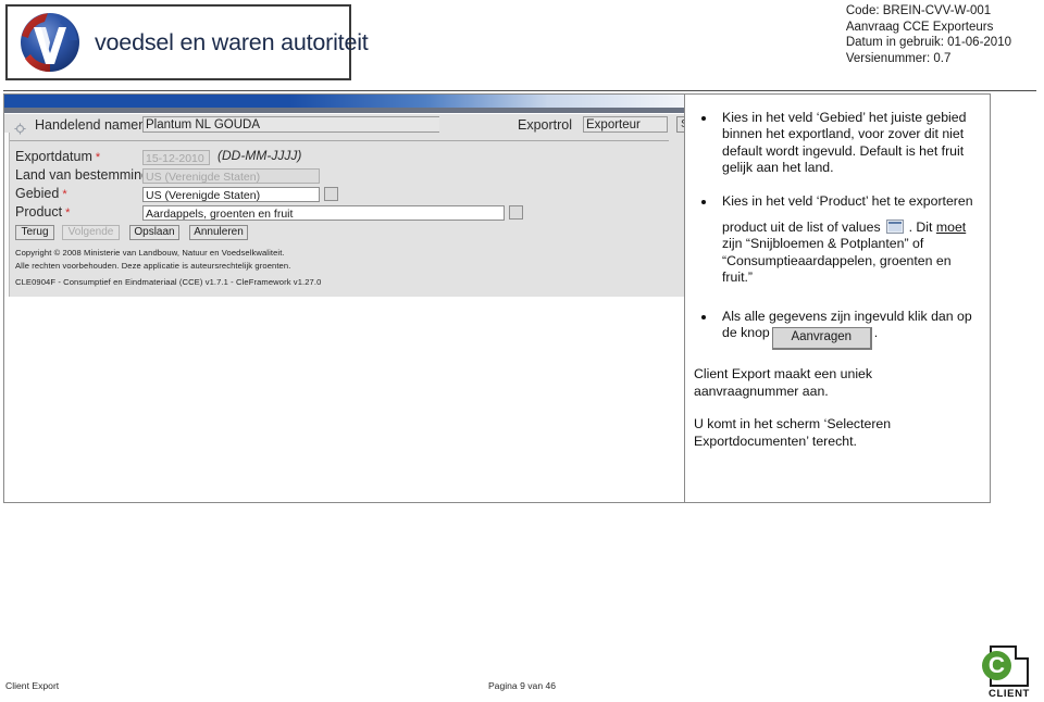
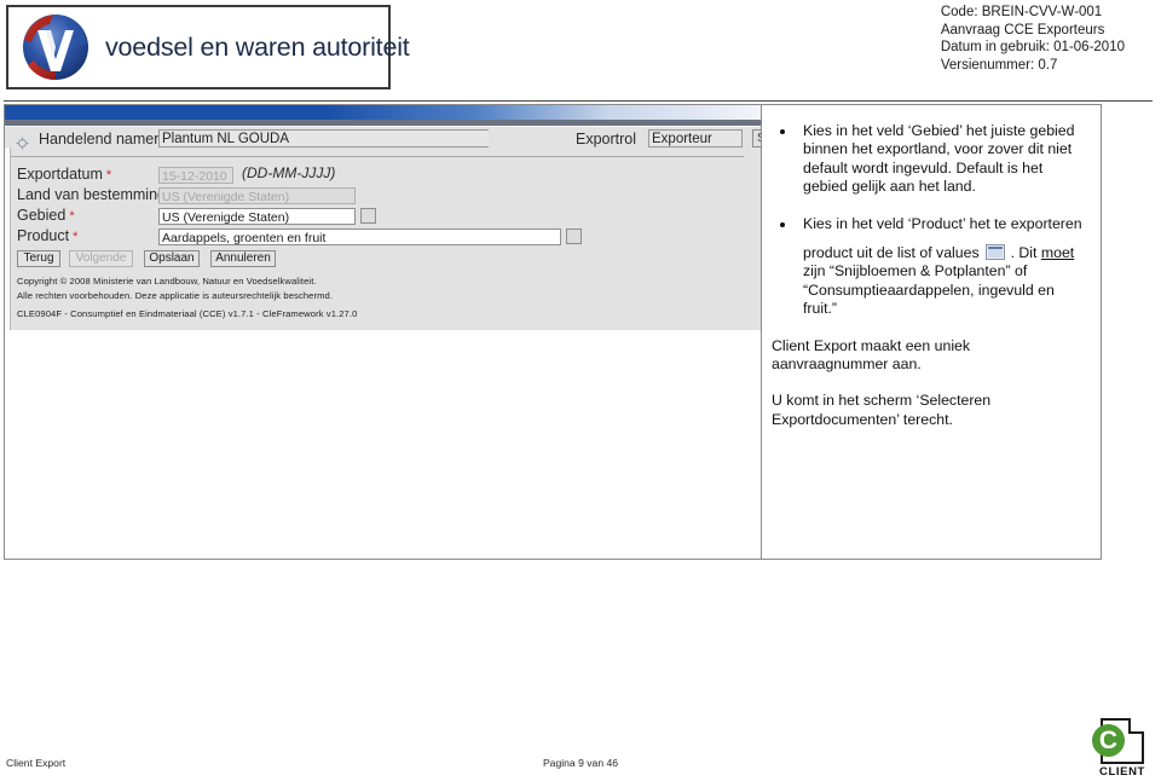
  voedsel en waren autoriteit
  Code: BREIN-CVV-W-001
  Aanvraag CCE Exporteurs
  Datum in gebruik: 01-06-2010
  Versienummer: 0.7
  Handelend name
  Plantum NL GOUDA
  Exportrol
  Exporteur
  Exportdatum *
  15-12-2010
  (DD-MM-JJJJ)
  Land van bestemmin
  US (Verenigde Staten)
  Gebied *
  US (Verenigde Staten)
  Product *
  Aardappels, groenten en fruit
  Terug
  Volgende
  Opslaan
  Annuleren
  Copyright © 2008 Ministerie van Landbouw, Natuur en Voedselkwaliteit.
- Alle rechten voorbehouden. Deze applicatie is auteursrechtelijk groenten.
+ Alle rechten voorbehouden. Deze applicatie is auteursrechtelijk beschermd.
  CLE0904F - Consumptief en Eindmateriaal (CCE) v1.7.1 - CleFramework v1.27.0
- Kies in het veld ‘Gebied’ het juiste gebied binnen het exportland, voor zover dit niet default wordt ingevuld. Default is het fruit gelijk aan het land.
+ Kies in het veld ‘Gebied’ het juiste gebied binnen het exportland, voor zover dit niet default wordt ingevuld. Default is het gebied gelijk aan het land.
- Kies in het veld ‘Product’ het te exporteren product uit de list of values . Dit moet zijn “Snijbloemen & Potplanten” of “Consumptieaardappelen, groenten en fruit.”
+ Kies in het veld ‘Product’ het te exporteren product uit de list of values . Dit moet zijn “Snijbloemen & Potplanten” of “Consumptieaardappelen, ingevuld en fruit.”
- Als alle gegevens zijn ingevuld klik dan op de knop Aanvragen .
  Client Export maakt een uniek aanvraagnummer aan.
  U komt in het scherm ‘Selecteren Exportdocumenten’ terecht.
  Client Export
  Pagina 9 van 46
  C
  CLIENT
